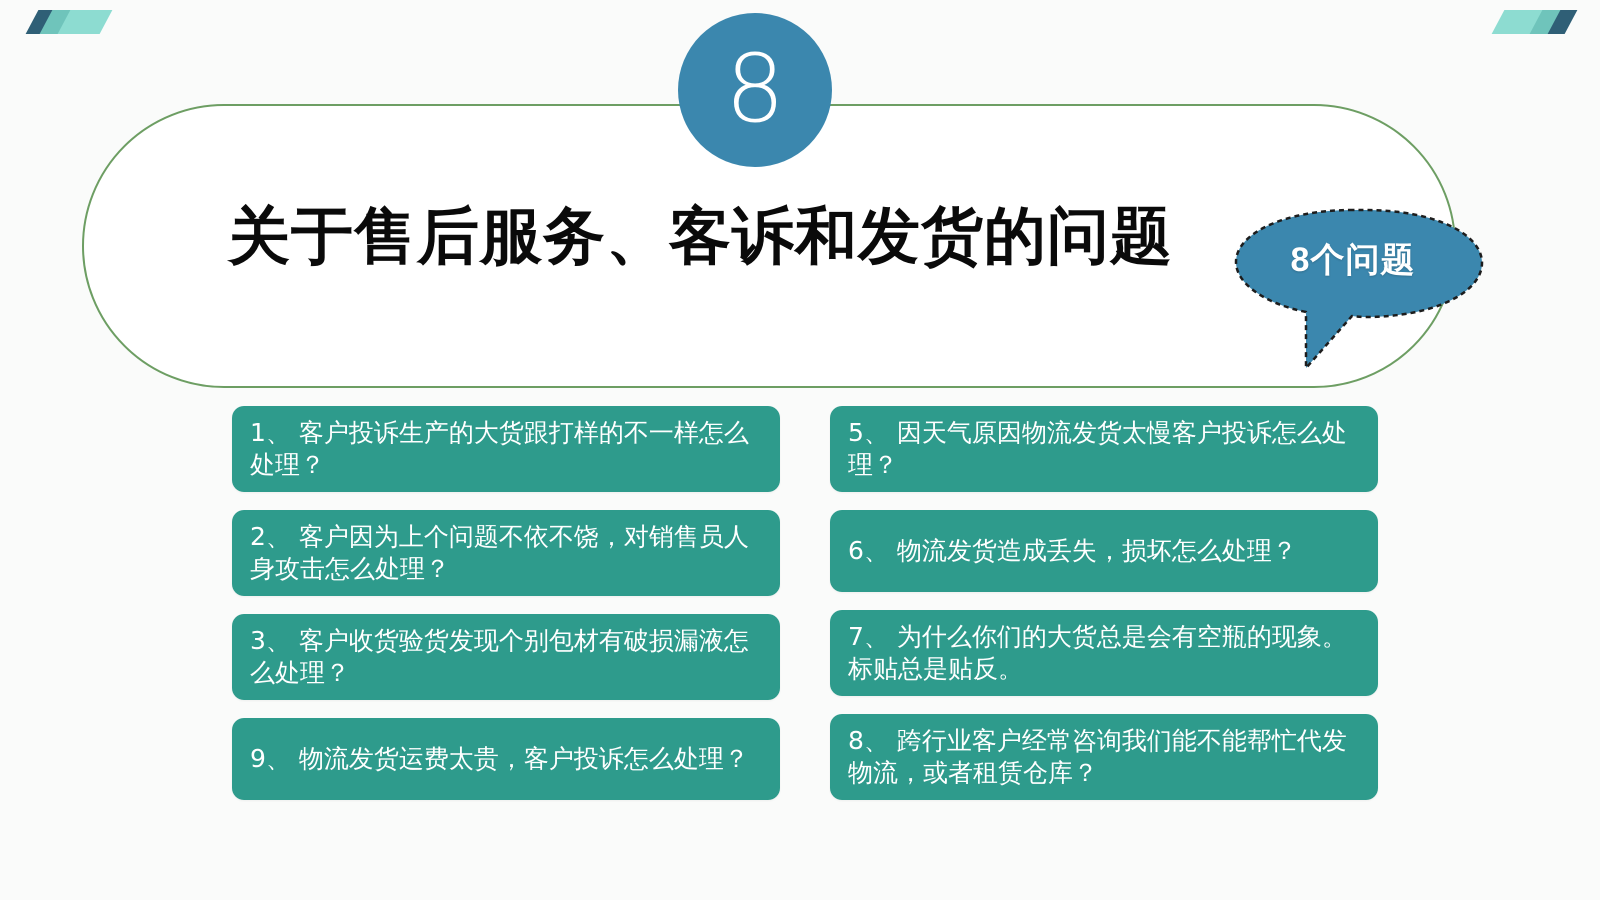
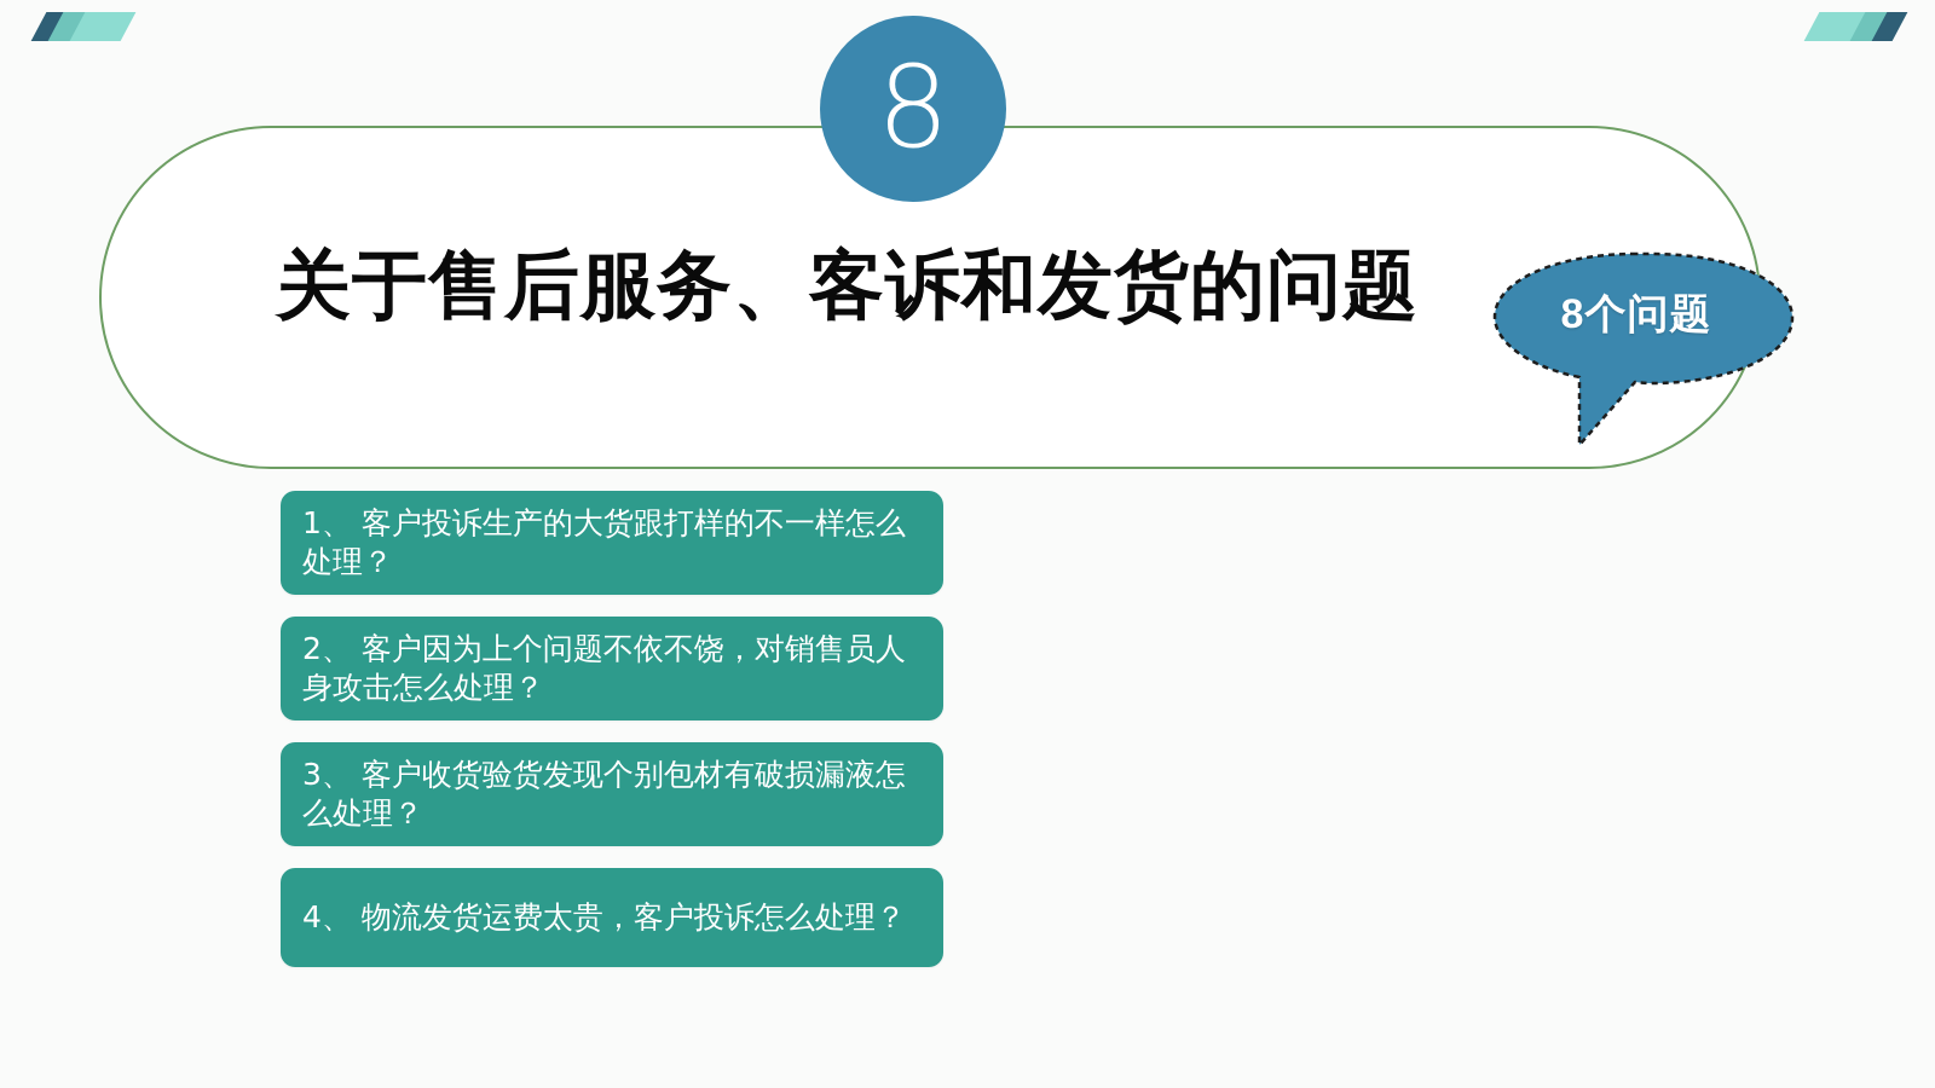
  关于售后服务、客诉和发货的问题
  8
  8个问题
  1、 客户投诉生产的大货跟打样的不一样怎么处理？
  2、 客户因为上个问题不依不饶，对销售员人身攻击怎么处理？
  3、 客户收货验货发现个别包材有破损漏液怎么处理？
- 9、 物流发货运费太贵，客户投诉怎么处理？
+ 4、 物流发货运费太贵，客户投诉怎么处理？
- 5、 因天气原因物流发货太慢客户投诉怎么处理？
- 6、 物流发货造成丢失，损坏怎么处理？
- 7、 为什么你们的大货总是会有空瓶的现象。标贴总是贴反。
- 8、 跨行业客户经常咨询我们能不能帮忙代发物流，或者租赁仓库？
